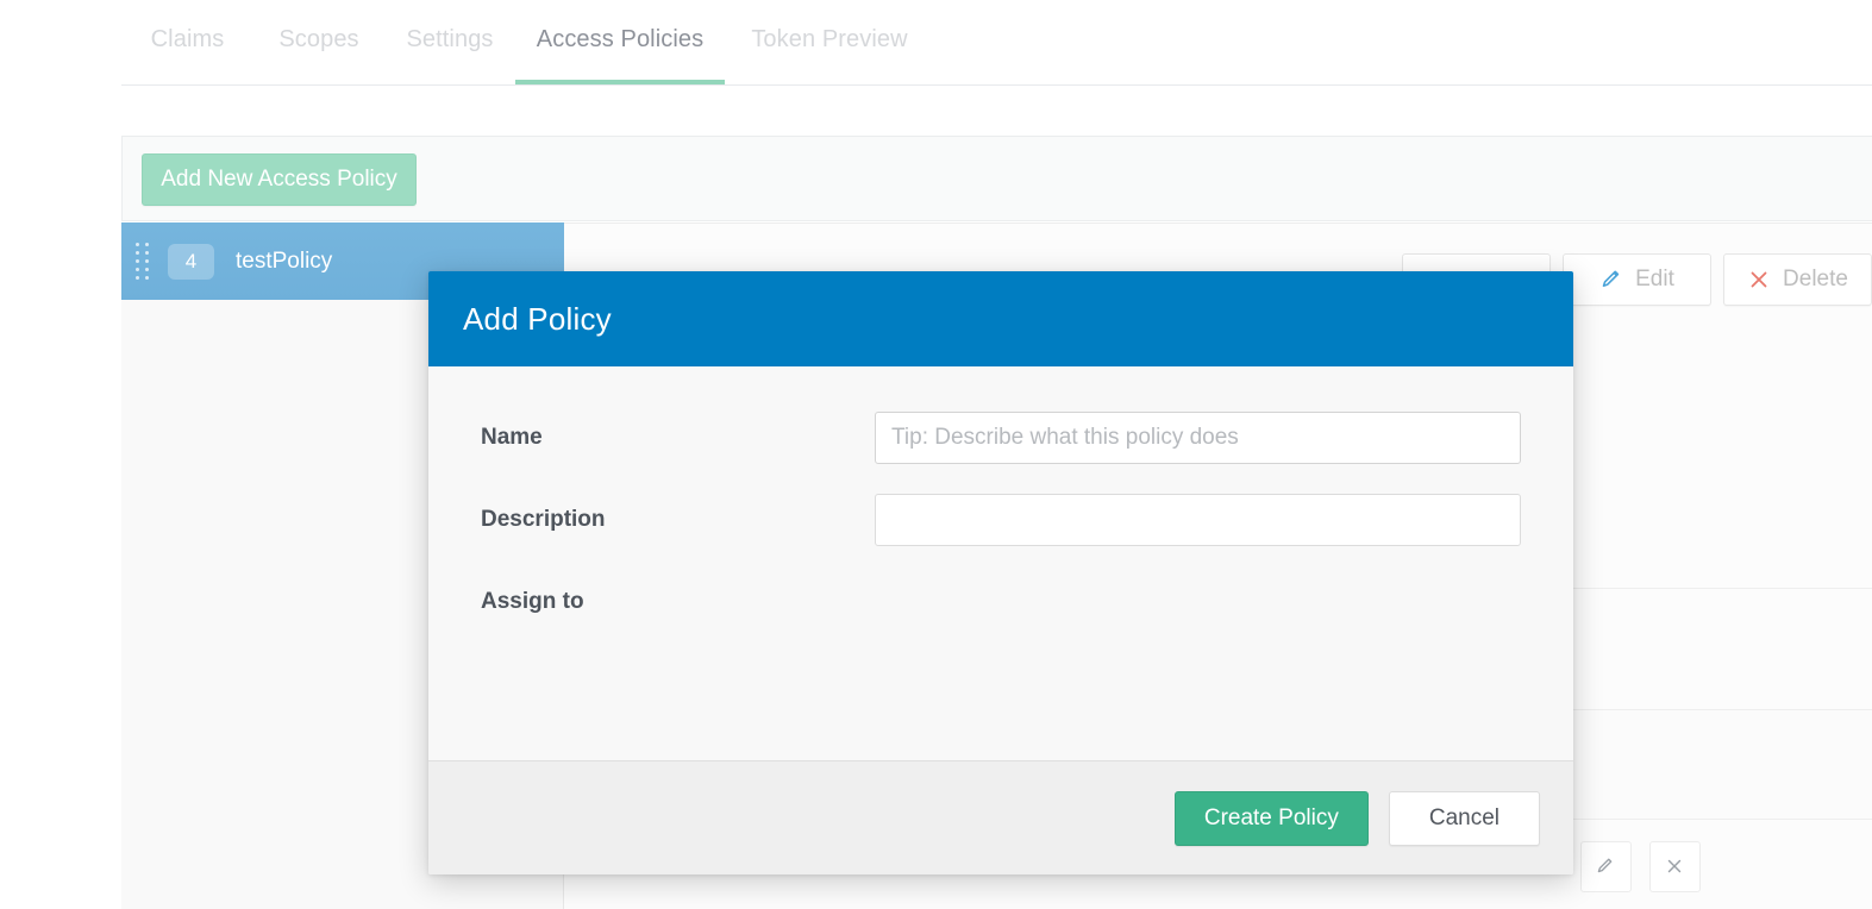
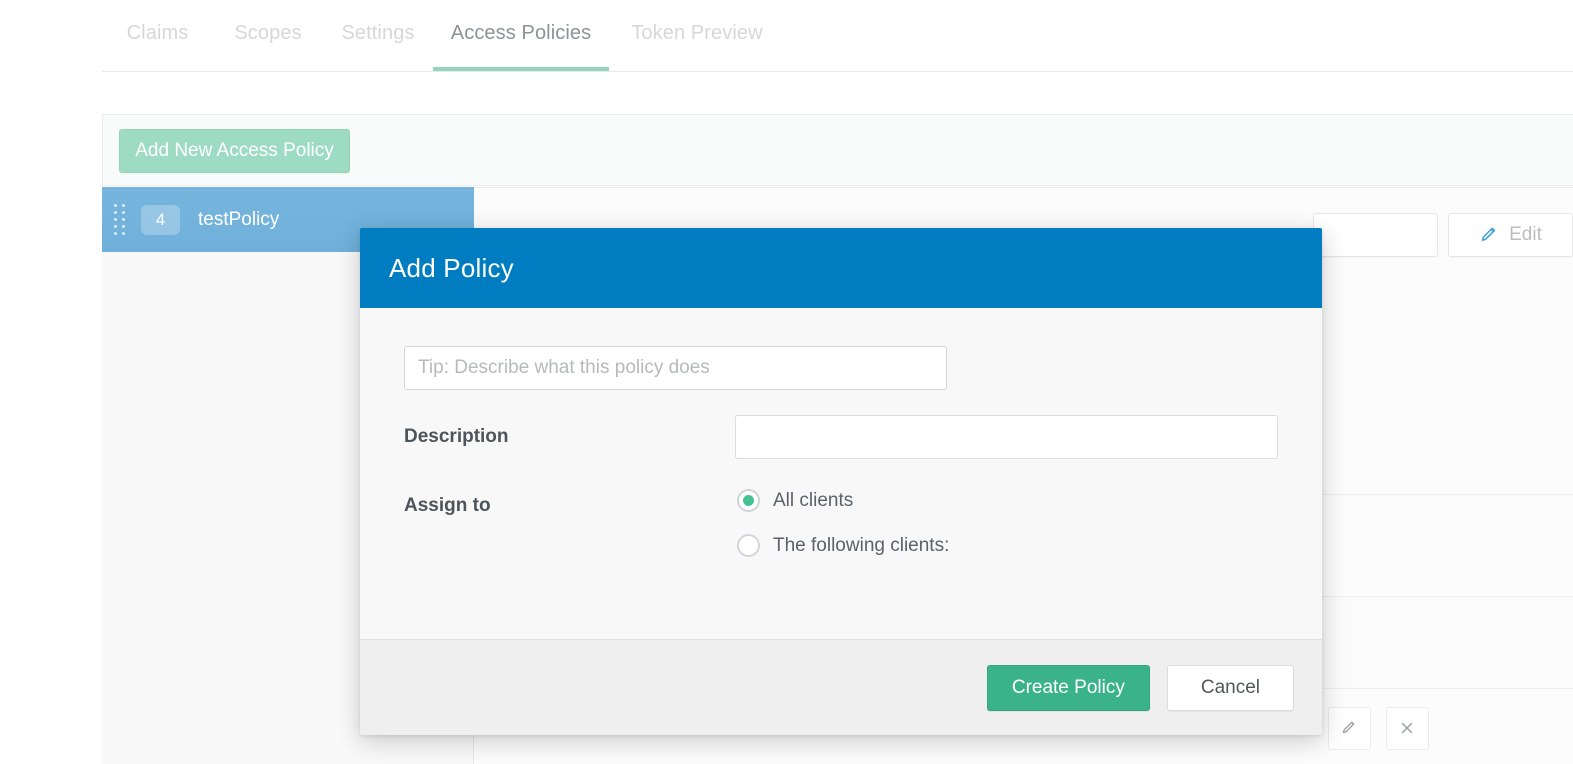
  Claims
  Scopes
  Settings
  Access Policies
  Token Preview
  Add New Access Policy
  Edit
- Delete
  4
  testPolicy
  Add Policy
- Name
  Tip: Describe what this policy does
  Description
  Assign to
+ All clients
+ The following clients:
  Create Policy
  Cancel
